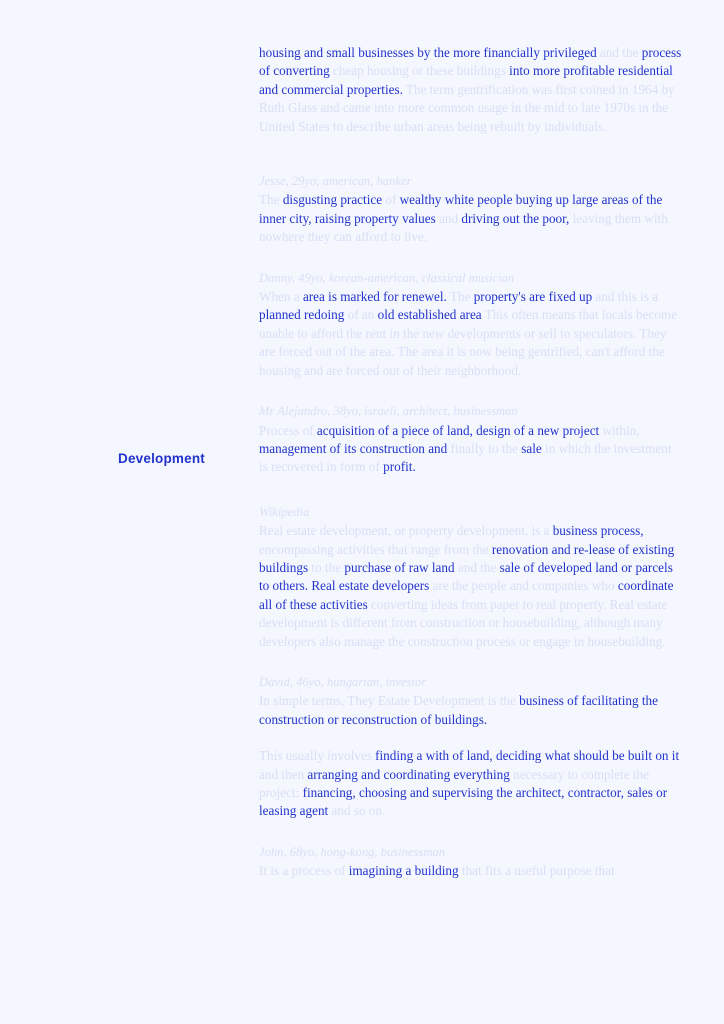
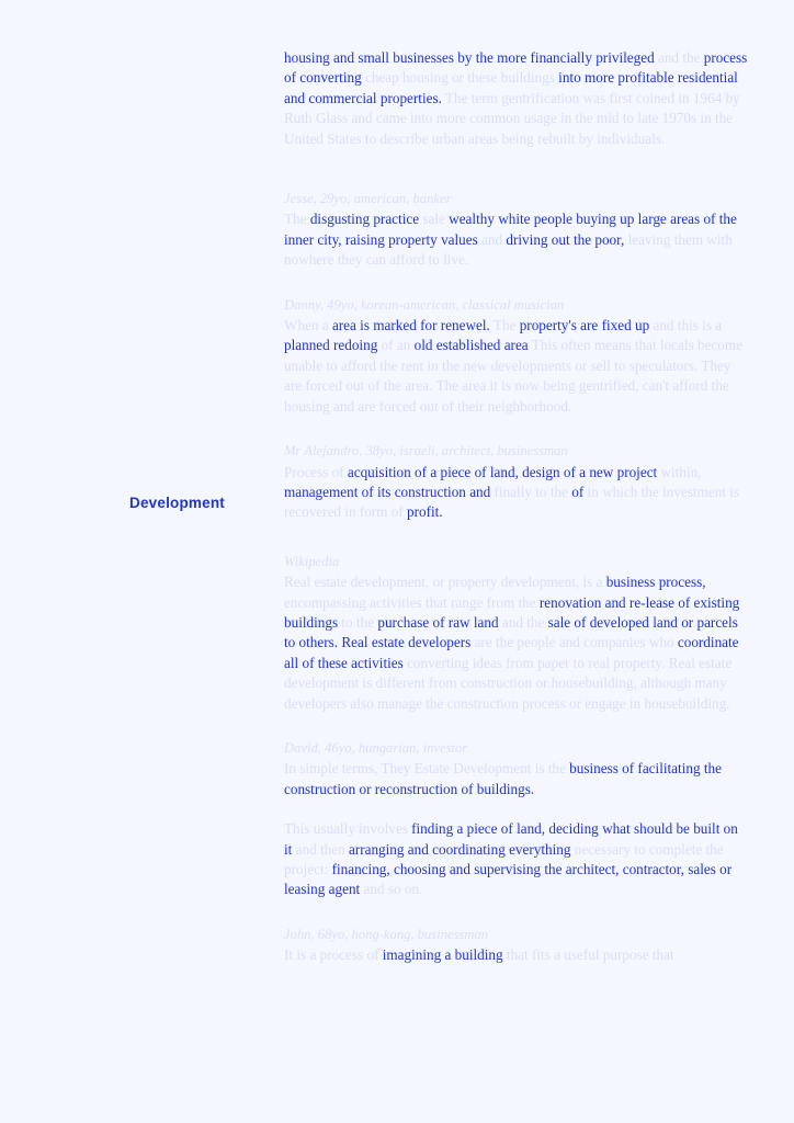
  Development
  housing and small businesses by the more financially privileged and the process of converting cheap housing or these buildings into more profitable residential and commercial properties. The term gentrification was first coined in 1964 by Ruth Glass and came into more common usage in the mid to late 1970s in the United States to describe urban areas being rebuilt by individuals.
  Jesse, 29yo, american, banker
- The disgusting practice of wealthy white people buying up large areas of the inner city, raising property values and driving out the poor, leaving them with nowhere they can afford to live.
+ The disgusting practice sale wealthy white people buying up large areas of the inner city, raising property values and driving out the poor, leaving them with nowhere they can afford to live.
  Danny, 49yo, korean-american, classical musician
  When a area is marked for renewel. The property's are fixed up and this is a planned redoing of an old established area This often means that locals become unable to afford the rent in the new developments or sell to speculators. They are forced out of the area. The area it is now being gentrified, can't afford the housing and are forced out of their neighborhood.
  Mr Alejandro, 38yo, israeli, architect, businessman
- Process of acquisition of a piece of land, design of a new project within, management of its construction and finally to the sale in which the investment is recovered in form of profit.
+ Process of acquisition of a piece of land, design of a new project within, management of its construction and finally to the of in which the investment is recovered in form of profit.
  Wikipedia
  Real estate development, or property development, is a business process, encompassing activities that range from the renovation and re-lease of existing buildings to the purchase of raw land and the sale of developed land or parcels to others. Real estate developers are the people and companies who coordinate all of these activities converting ideas from paper to real property. Real estate development is different from construction or housebuilding, although many developers also manage the construction process or engage in housebuilding.
  David, 46yo, hungarian, investor
  In simple terms, They Estate Development is the business of facilitating the construction or reconstruction of buildings.
- This usually involves finding a with of land, deciding what should be built on it and then arranging and coordinating everything necessary to complete the project: financing, choosing and supervising the architect, contractor, sales or leasing agent and so on.
+ This usually involves finding a piece of land, deciding what should be built on it and then arranging and coordinating everything necessary to complete the project: financing, choosing and supervising the architect, contractor, sales or leasing agent and so on.
  John, 68yo, hong-kong, businessman
  It is a process of imagining a building that fits a useful purpose that
